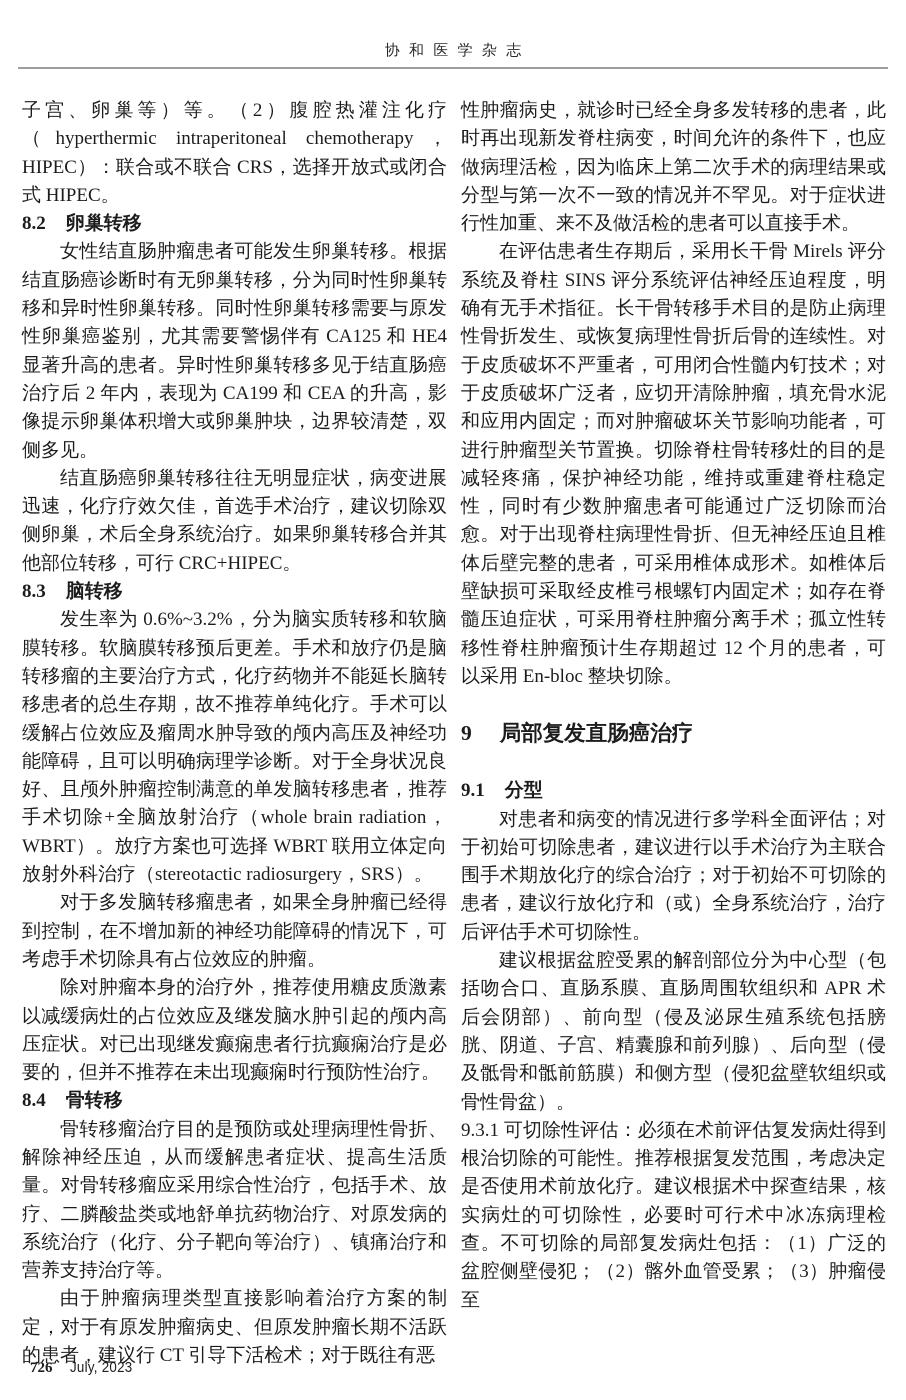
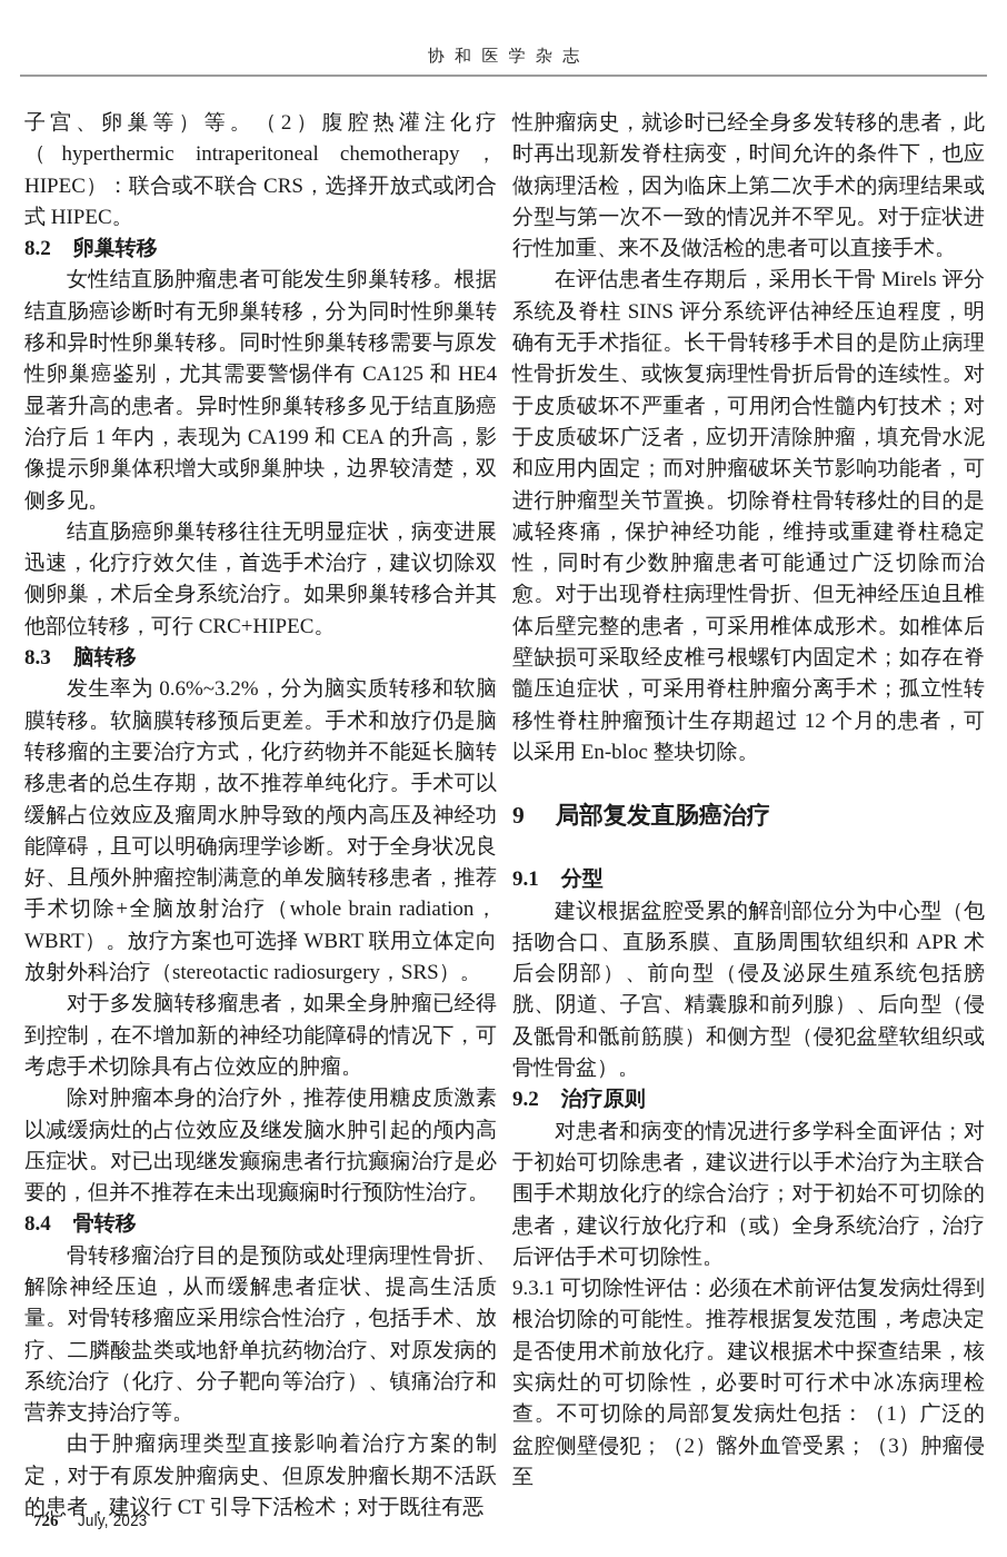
  协和医学杂志
  子宫、卵巢等）等。（2）腹腔热灌注化疗（hyperthermic intraperitoneal chemotherapy，HIPEC）：联合或不联合 CRS，选择开放式或闭合式 HIPEC。
  8.2 卵巢转移
- 女性结直肠肿瘤患者可能发生卵巢转移。根据结直肠癌诊断时有无卵巢转移，分为同时性卵巢转移和异时性卵巢转移。同时性卵巢转移需要与原发性卵巢癌鉴别，尤其需要警惕伴有 CA125 和 HE4 显著升高的患者。异时性卵巢转移多见于结直肠癌治疗后 2 年内，表现为 CA199 和 CEA 的升高，影像提示卵巢体积增大或卵巢肿块，边界较清楚，双侧多见。
+ 女性结直肠肿瘤患者可能发生卵巢转移。根据结直肠癌诊断时有无卵巢转移，分为同时性卵巢转移和异时性卵巢转移。同时性卵巢转移需要与原发性卵巢癌鉴别，尤其需要警惕伴有 CA125 和 HE4 显著升高的患者。异时性卵巢转移多见于结直肠癌治疗后 1 年内，表现为 CA199 和 CEA 的升高，影像提示卵巢体积增大或卵巢肿块，边界较清楚，双侧多见。
  结直肠癌卵巢转移往往无明显症状，病变进展迅速，化疗疗效欠佳，首选手术治疗，建议切除双侧卵巢，术后全身系统治疗。如果卵巢转移合并其他部位转移，可行 CRC+HIPEC。
  8.3 脑转移
  发生率为 0.6%~3.2%，分为脑实质转移和软脑膜转移。软脑膜转移预后更差。手术和放疗仍是脑转移瘤的主要治疗方式，化疗药物并不能延长脑转移患者的总生存期，故不推荐单纯化疗。手术可以缓解占位效应及瘤周水肿导致的颅内高压及神经功能障碍，且可以明确病理学诊断。对于全身状况良好、且颅外肿瘤控制满意的单发脑转移患者，推荐手术切除+全脑放射治疗（whole brain radiation，WBRT）。放疗方案也可选择 WBRT 联用立体定向放射外科治疗（stereotactic radiosurgery，SRS）。
  对于多发脑转移瘤患者，如果全身肿瘤已经得到控制，在不增加新的神经功能障碍的情况下，可考虑手术切除具有占位效应的肿瘤。
  除对肿瘤本身的治疗外，推荐使用糖皮质激素以减缓病灶的占位效应及继发脑水肿引起的颅内高压症状。对已出现继发癫痫患者行抗癫痫治疗是必要的，但并不推荐在未出现癫痫时行预防性治疗。
  8.4 骨转移
  骨转移瘤治疗目的是预防或处理病理性骨折、解除神经压迫，从而缓解患者症状、提高生活质量。对骨转移瘤应采用综合性治疗，包括手术、放疗、二膦酸盐类或地舒单抗药物治疗、对原发病的系统治疗（化疗、分子靶向等治疗）、镇痛治疗和营养支持治疗等。
  由于肿瘤病理类型直接影响着治疗方案的制定，对于有原发肿瘤病史、但原发肿瘤长期不活跃的患者，建议行 CT 引导下活检术；对于既往有恶
  性肿瘤病史，就诊时已经全身多发转移的患者，此时再出现新发脊柱病变，时间允许的条件下，也应做病理活检，因为临床上第二次手术的病理结果或分型与第一次不一致的情况并不罕见。对于症状进行性加重、来不及做活检的患者可以直接手术。
  在评估患者生存期后，采用长干骨 Mirels 评分系统及脊柱 SINS 评分系统评估神经压迫程度，明确有无手术指征。长干骨转移手术目的是防止病理性骨折发生、或恢复病理性骨折后骨的连续性。对于皮质破坏不严重者，可用闭合性髓内钉技术；对于皮质破坏广泛者，应切开清除肿瘤，填充骨水泥和应用内固定；而对肿瘤破坏关节影响功能者，可进行肿瘤型关节置换。切除脊柱骨转移灶的目的是减轻疼痛，保护神经功能，维持或重建脊柱稳定性，同时有少数肿瘤患者可能通过广泛切除而治愈。对于出现脊柱病理性骨折、但无神经压迫且椎体后壁完整的患者，可采用椎体成形术。如椎体后壁缺损可采取经皮椎弓根螺钉内固定术；如存在脊髓压迫症状，可采用脊柱肿瘤分离手术；孤立性转移性脊柱肿瘤预计生存期超过 12 个月的患者，可以采用 En-bloc 整块切除。
  9 局部复发直肠癌治疗
  9.1 分型
- 对患者和病变的情况进行多学科全面评估；对于初始可切除患者，建议进行以手术治疗为主联合围手术期放化疗的综合治疗；对于初始不可切除的患者，建议行放化疗和（或）全身系统治疗，治疗后评估手术可切除性。
+ 建议根据盆腔受累的解剖部位分为中心型（包括吻合口、直肠系膜、直肠周围软组织和 APR 术后会阴部）、前向型（侵及泌尿生殖系统包括膀胱、阴道、子宫、精囊腺和前列腺）、后向型（侵及骶骨和骶前筋膜）和侧方型（侵犯盆壁软组织或骨性骨盆）。
+ 9.2 治疗原则
- 建议根据盆腔受累的解剖部位分为中心型（包括吻合口、直肠系膜、直肠周围软组织和 APR 术后会阴部）、前向型（侵及泌尿生殖系统包括膀胱、阴道、子宫、精囊腺和前列腺）、后向型（侵及骶骨和骶前筋膜）和侧方型（侵犯盆壁软组织或骨性骨盆）。
+ 对患者和病变的情况进行多学科全面评估；对于初始可切除患者，建议进行以手术治疗为主联合围手术期放化疗的综合治疗；对于初始不可切除的患者，建议行放化疗和（或）全身系统治疗，治疗后评估手术可切除性。
  9.3.1 可切除性评估：必须在术前评估复发病灶得到根治切除的可能性。推荐根据复发范围，考虑决定是否使用术前放化疗。建议根据术中探查结果，核实病灶的可切除性，必要时可行术中冰冻病理检查。不可切除的局部复发病灶包括：（1）广泛的盆腔侧壁侵犯；（2）髂外血管受累；（3）肿瘤侵至
  726 July, 2023
